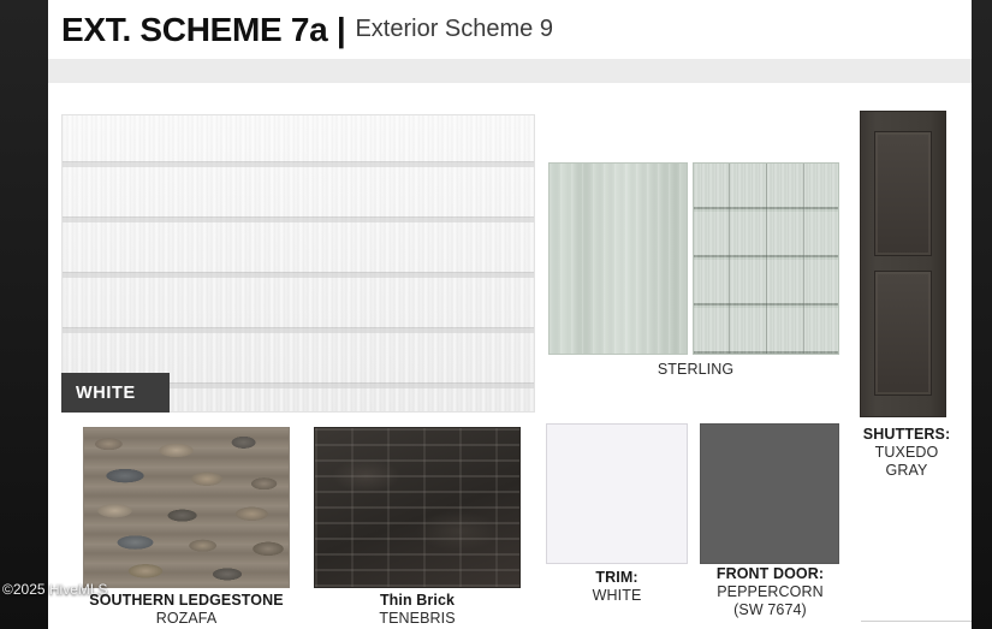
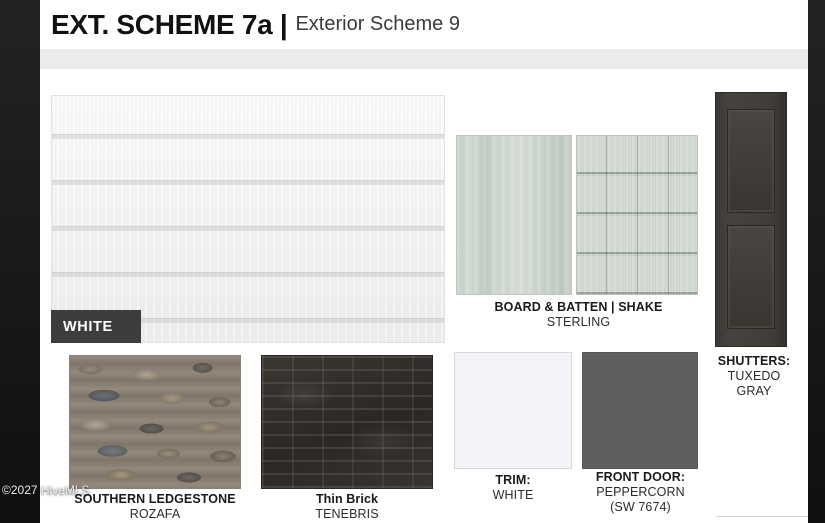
  EXT. SCHEME 7a |
  Exterior Scheme 9
  WHITE
+ BOARD & BATTEN | SHAKE
  STERLING
  SHUTTERS:
  TUXEDO
  GRAY
  SOUTHERN LEDGESTONE
  ROZAFA
  Thin Brick
  TENEBRIS
  TRIM:
  WHITE
  FRONT DOOR:
  PEPPERCORN
  (SW 7674)
- ©2025 HiveMLS
+ ©2027 HiveMLS
